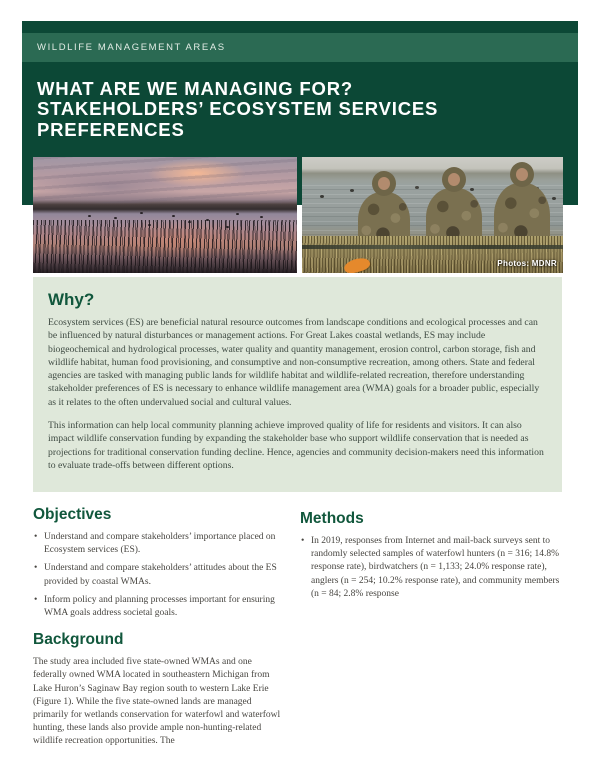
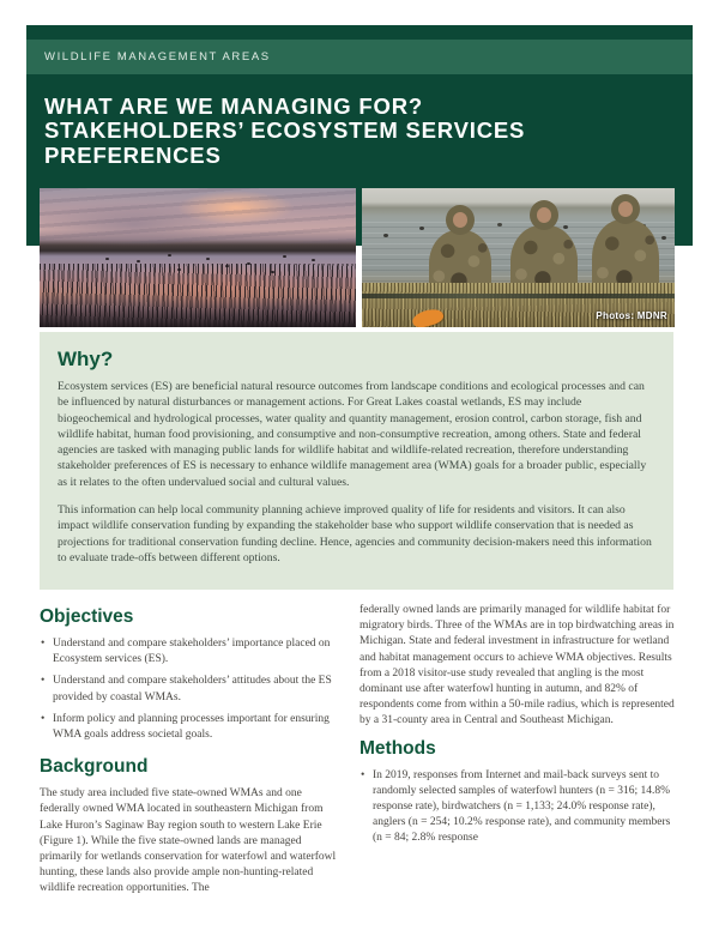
  WILDLIFE MANAGEMENT AREAS
  WHAT ARE WE MANAGING FOR?
  STAKEHOLDERS’ ECOSYSTEM SERVICES
  PREFERENCES
  Photos: MDNR
  Why?
  Ecosystem services (ES) are beneficial natural resource outcomes from landscape conditions and ecological processes and can be influenced by natural disturbances or management actions. For Great Lakes coastal wetlands, ES may include biogeochemical and hydrological processes, water quality and quantity management, erosion control, carbon storage, fish and wildlife habitat, human food provisioning, and consumptive and non-consumptive recreation, among others. State and federal agencies are tasked with managing public lands for wildlife habitat and wildlife-related recreation, therefore understanding stakeholder preferences of ES is necessary to enhance wildlife management area (WMA) goals for a broader public, especially as it relates to the often undervalued social and cultural values.
  This information can help local community planning achieve improved quality of life for residents and visitors. It can also impact wildlife conservation funding by expanding the stakeholder base who support wildlife conservation that is needed as projections for traditional conservation funding decline. Hence, agencies and community decision-makers need this information to evaluate trade-offs between different options.
  Objectives
  Understand and compare stakeholders’ importance placed on Ecosystem services (ES).
  Understand and compare stakeholders’ attitudes about the ES provided by coastal WMAs.
  Inform policy and planning processes important for ensuring WMA goals address societal goals.
  Background
  The study area included five state-owned WMAs and one federally owned WMA located in southeastern Michigan from Lake Huron’s Saginaw Bay region south to western Lake Erie (Figure 1). While the five state-owned lands are managed primarily for wetlands conservation for waterfowl and waterfowl hunting, these lands also provide ample non-hunting-related wildlife recreation opportunities. The
+ federally owned lands are primarily managed for wildlife habitat for migratory birds. Three of the WMAs are in top birdwatching areas in Michigan. State and federal investment in infrastructure for wetland and habitat management occurs to achieve WMA objectives. Results from a 2018 visitor-use study revealed that angling is the most dominant use after waterfowl hunting in autumn, and 82% of respondents come from within a 50-mile radius, which is represented by a 31-county area in Central and Southeast Michigan.
  Methods
  In 2019, responses from Internet and mail-back surveys sent to randomly selected samples of waterfowl hunters (n = 316; 14.8% response rate), birdwatchers (n = 1,133; 24.0% response rate), anglers (n = 254; 10.2% response rate), and community members (n = 84; 2.8% response
